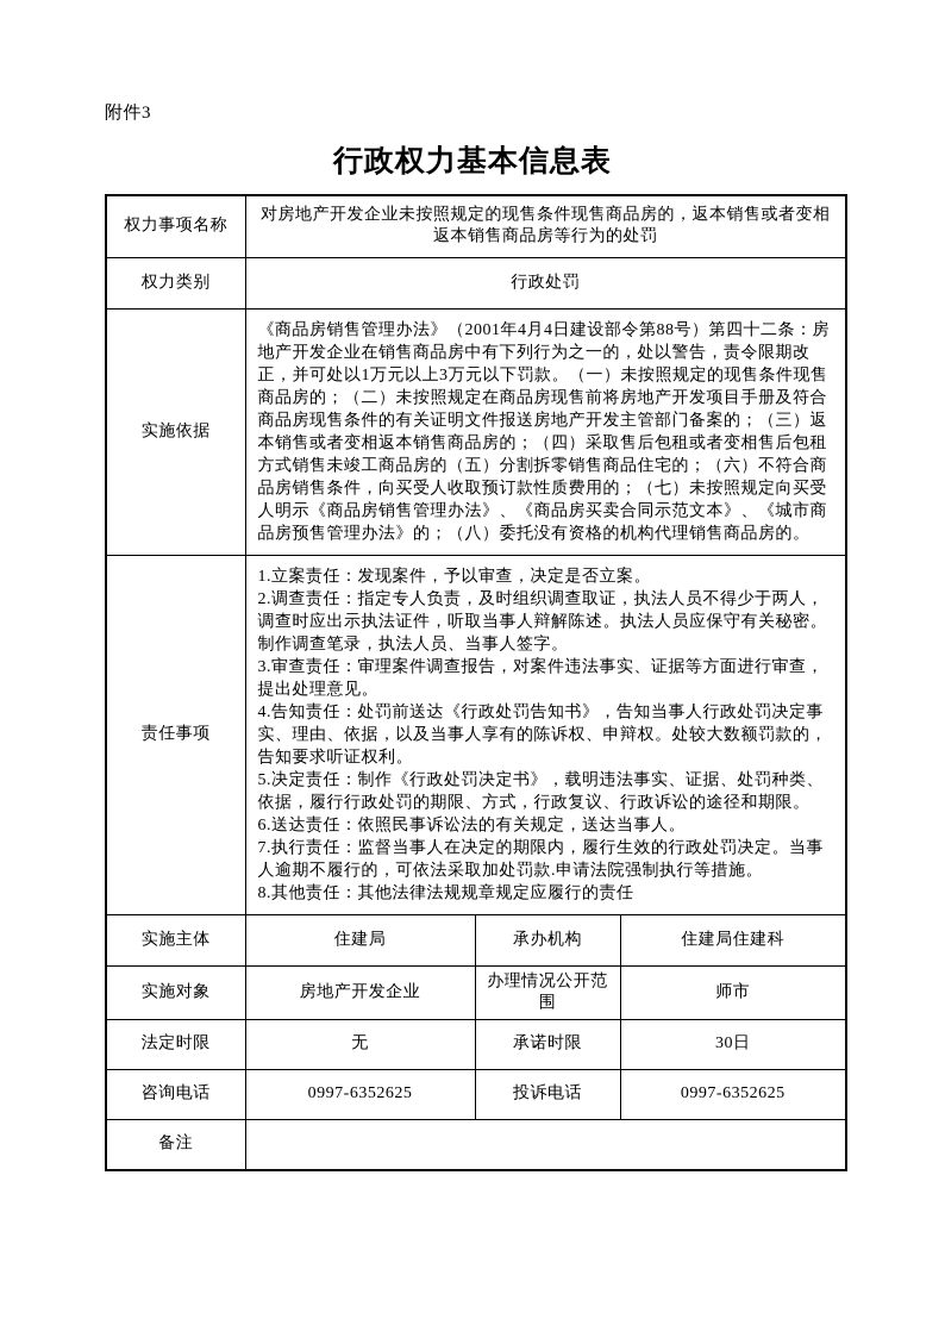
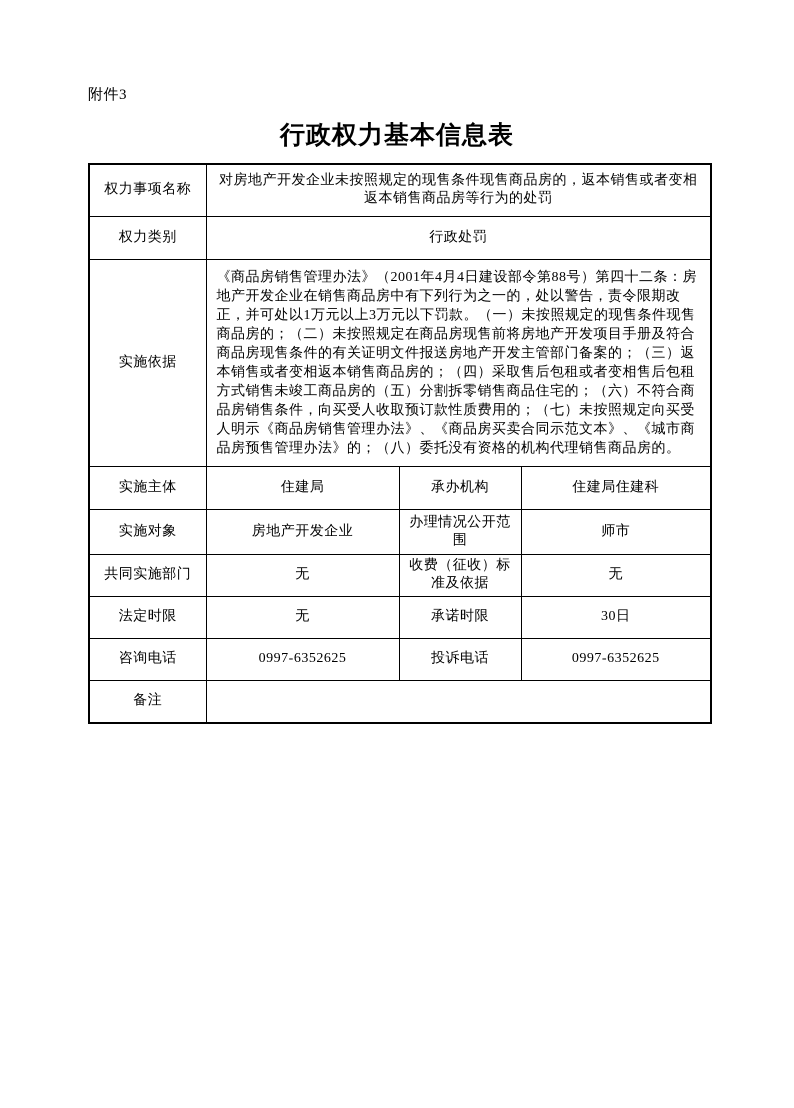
  附件3
  行政权力基本信息表
  权力事项名称	对房地产开发企业未按照规定的现售条件现售商品房的，返本销售或者变相返本销售商品房等行为的处罚
  权力类别	行政处罚
  实施依据	《商品房销售管理办法》（2001年4月4日建设部令第88号）第四十二条：房地产开发企业在销售商品房中有下列行为之一的，处以警告，责令限期改正，并可处以1万元以上3万元以下罚款。（一）未按照规定的现售条件现售商品房的；（二）未按照规定在商品房现售前将房地产开发项目手册及符合商品房现售条件的有关证明文件报送房地产开发主管部门备案的；（三）返本销售或者变相返本销售商品房的；（四）采取售后包租或者变相售后包租方式销售未竣工商品房的（五）分割拆零销售商品住宅的；（六）不符合商品房销售条件，向买受人收取预订款性质费用的；（七）未按照规定向买受人明示《商品房销售管理办法》、《商品房买卖合同示范文本》、《城市商品房预售管理办法》的；（八）委托没有资格的机构代理销售商品房的。
- 责任事项	1.立案责任：发现案件，予以审查，决定是否立案。 2.调查责任：指定专人负责，及时组织调查取证，执法人员不得少于两人，调查时应出示执法证件，听取当事人辩解陈述。执法人员应保守有关秘密。制作调查笔录，执法人员、当事人签字。 3.审查责任：审理案件调查报告，对案件违法事实、证据等方面进行审查，提出处理意见。 4.告知责任：处罚前送达《行政处罚告知书》，告知当事人行政处罚决定事实、理由、依据，以及当事人享有的陈诉权、申辩权。处较大数额罚款的，告知要求听证权利。 5.决定责任：制作《行政处罚决定书》，载明违法事实、证据、处罚种类、依据，履行行政处罚的期限、方式，行政复议、行政诉讼的途径和期限。 6.送达责任：依照民事诉讼法的有关规定，送达当事人。 7.执行责任：监督当事人在决定的期限内，履行生效的行政处罚决定。当事人逾期不履行的，可依法采取加处罚款.申请法院强制执行等措施。 8.其他责任：其他法律法规规章规定应履行的责任
  实施主体	住建局	承办机构	住建局住建科
  实施对象	房地产开发企业	办理情况公开范围	师市
+ 共同实施部门	无	收费（征收）标准及依据	无
  法定时限	无	承诺时限	30日
  咨询电话	0997-6352625	投诉电话	0997-6352625
  备注
